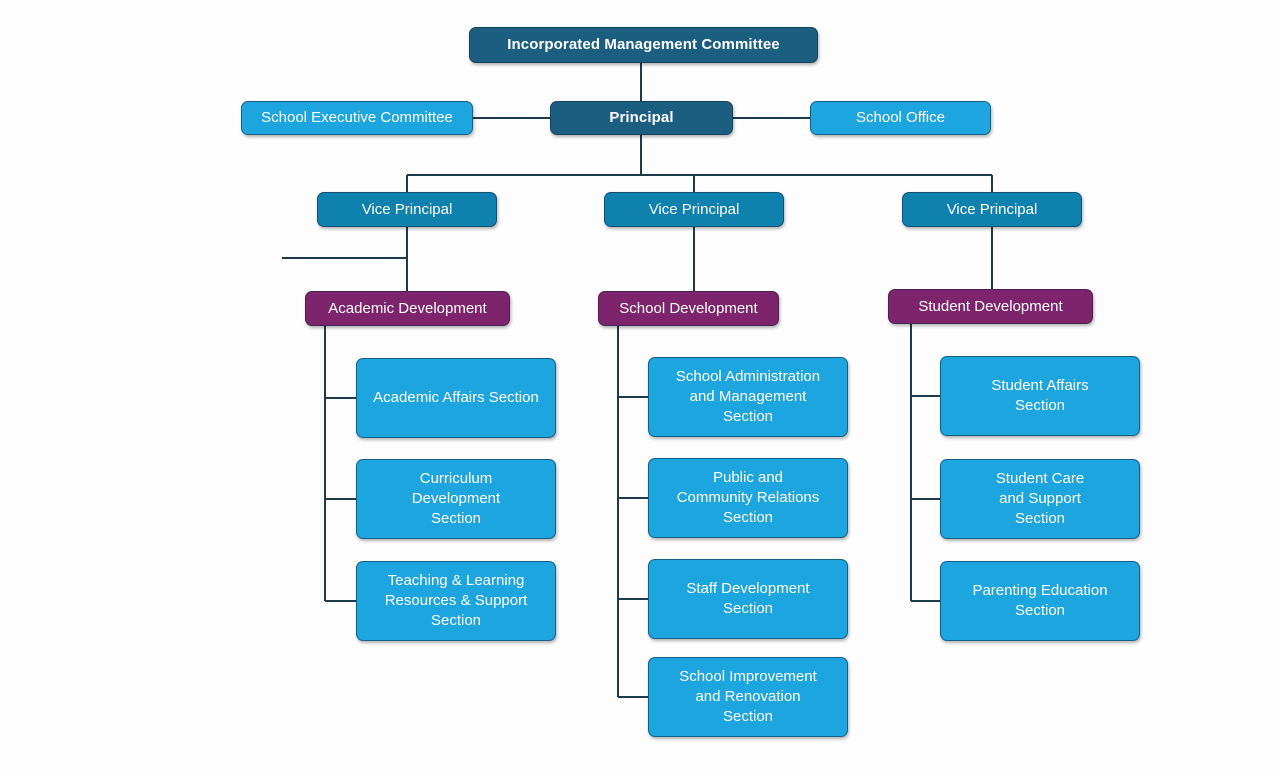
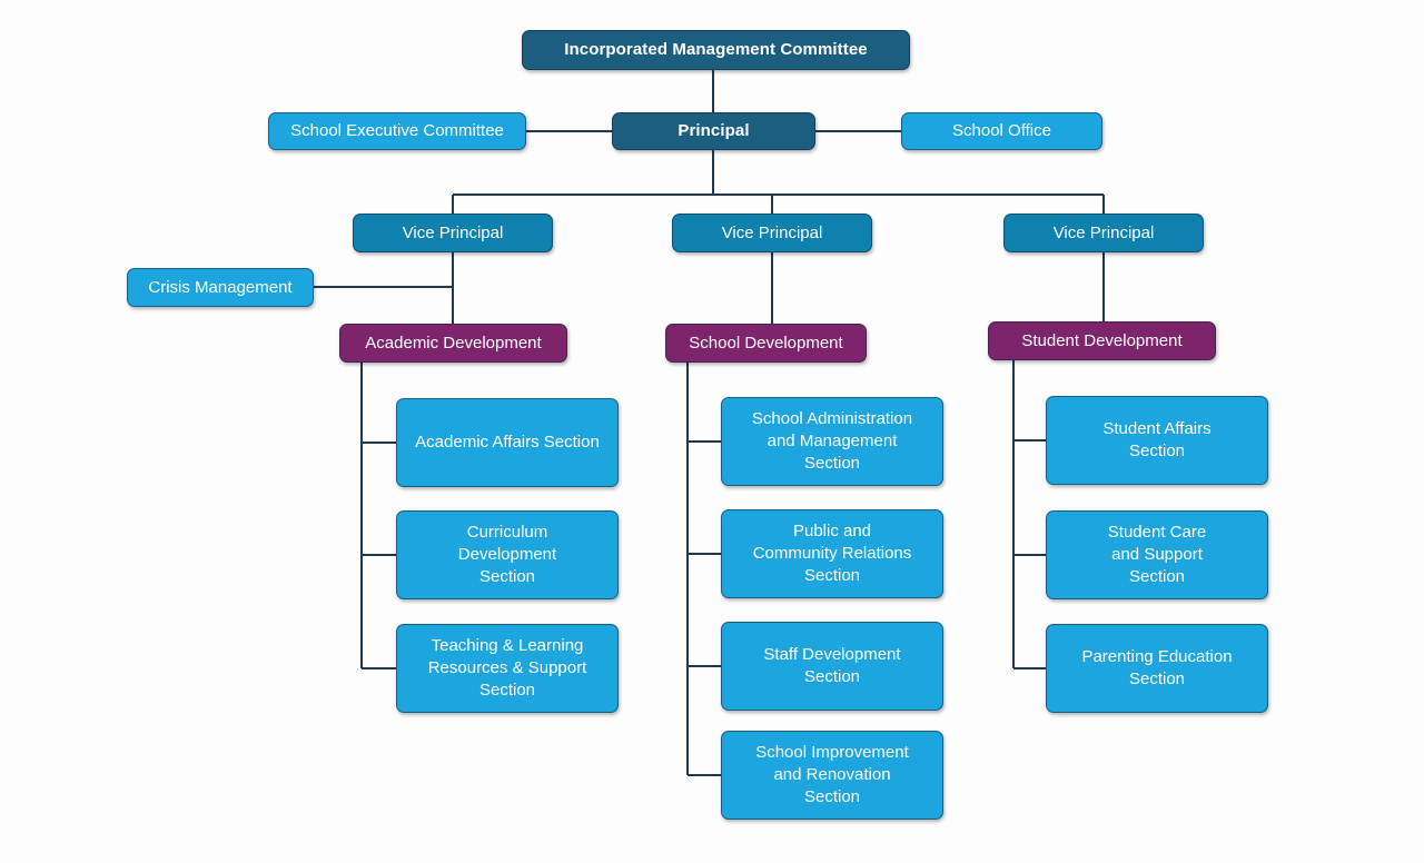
  Incorporated Management Committee
  School Executive Committee
  Principal
  School Office
  Vice Principal
  Vice Principal
  Vice Principal
+ Crisis Management
  Academic Development
  School Development
  Student Development
  Academic Affairs Section
  Curriculum
  Development
  Section
  Teaching & Learning
  Resources & Support
  Section
  School Administration
  and Management
  Section
  Public and
  Community Relations
  Section
  Staff Development
  Section
  School Improvement
  and Renovation
  Section
  Student Affairs
  Section
  Student Care
  and Support
  Section
  Parenting Education
  Section
